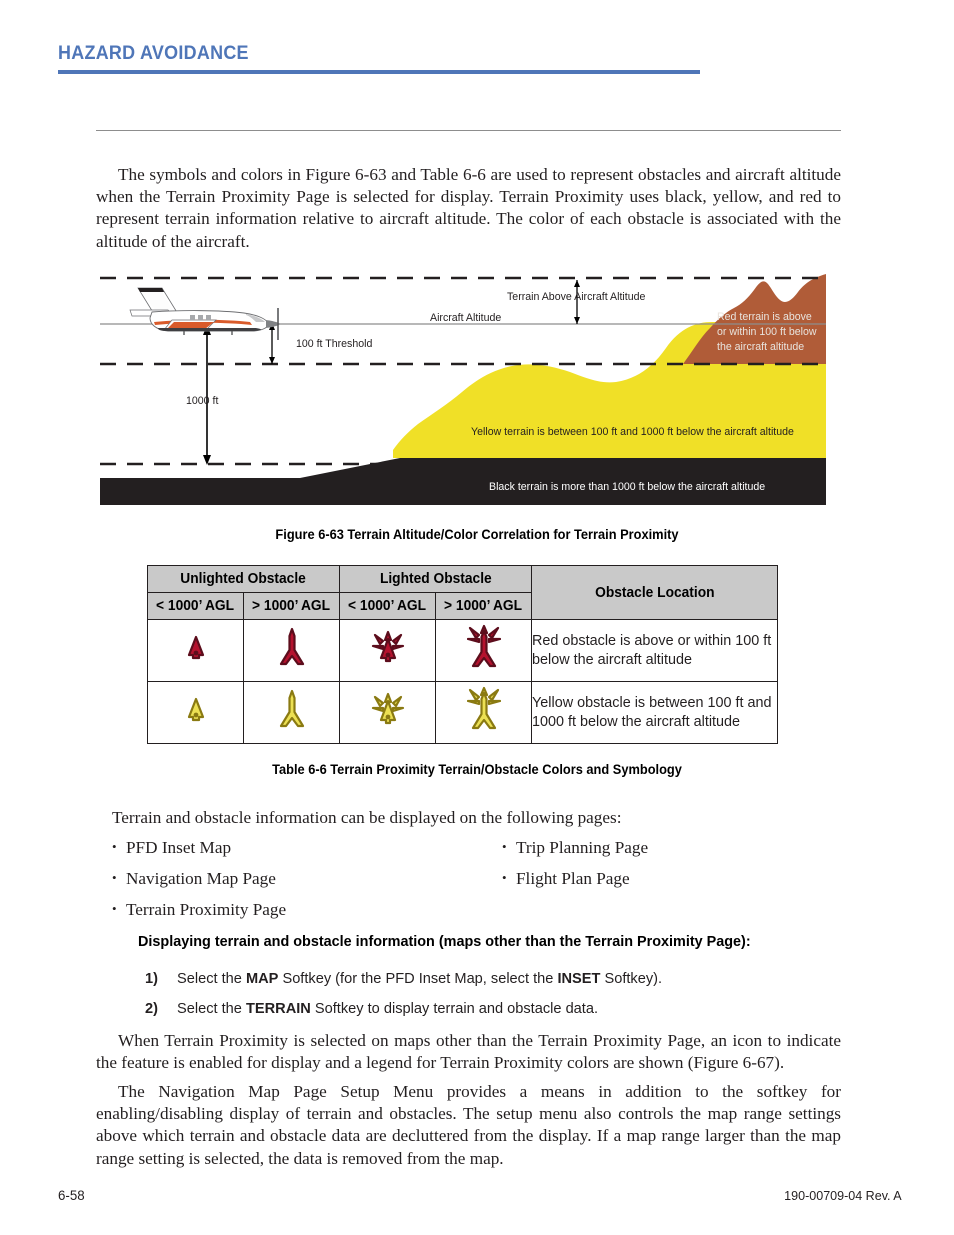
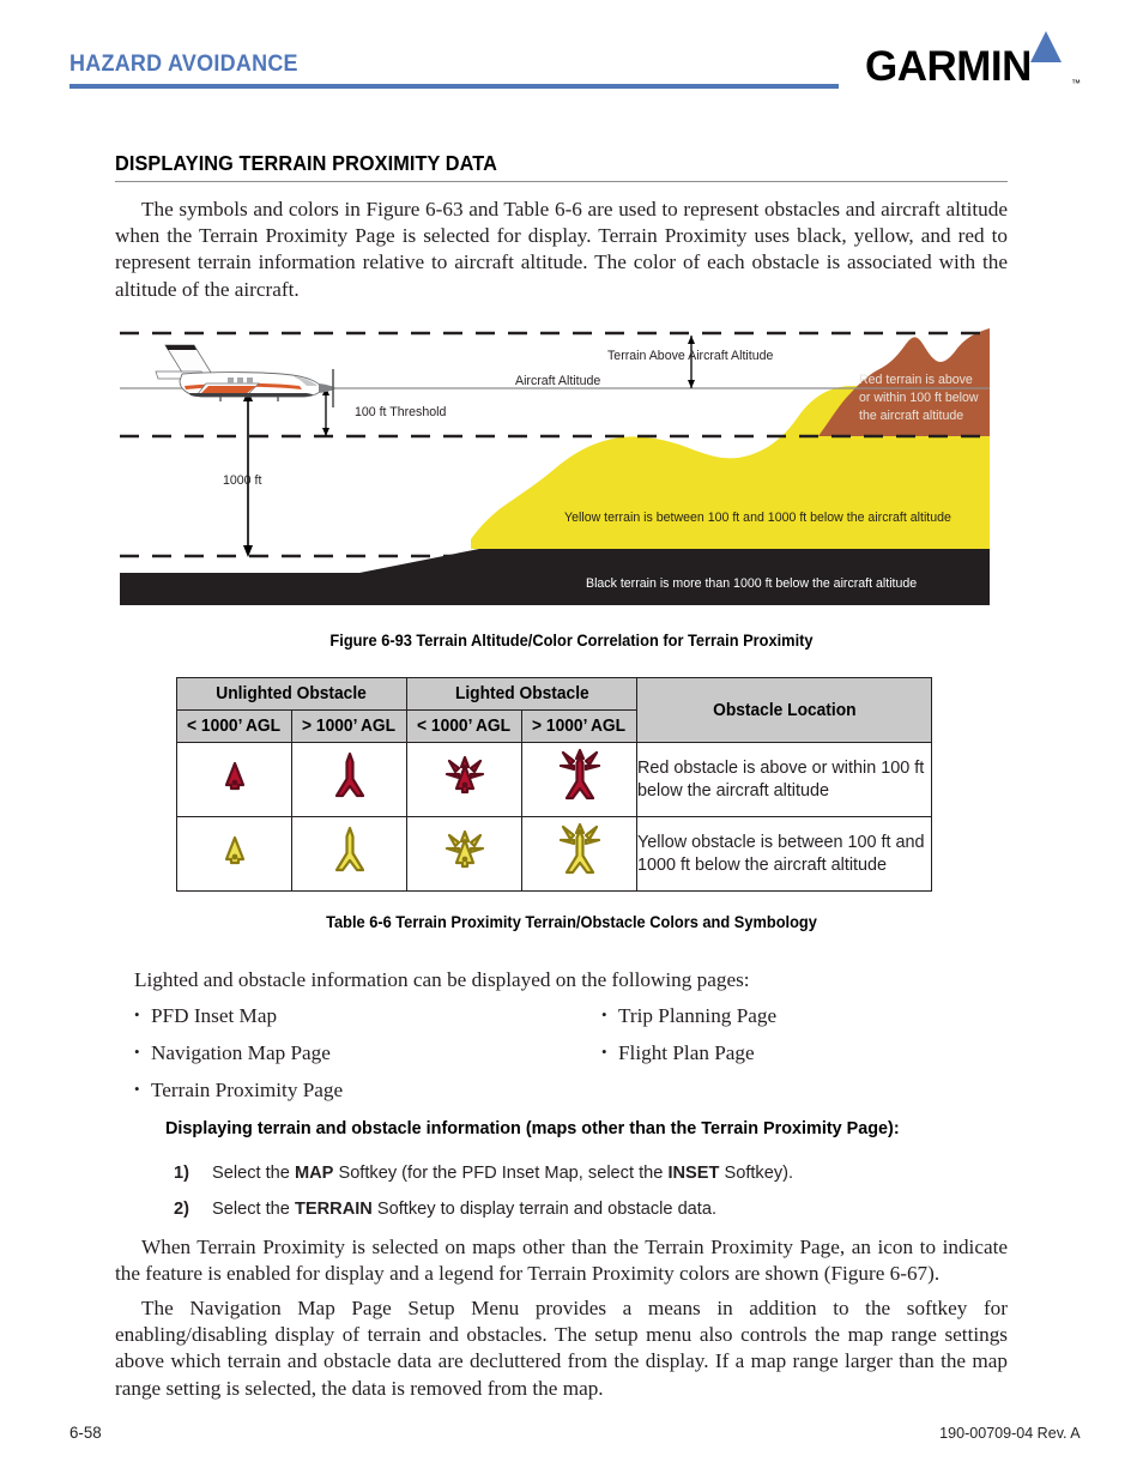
  HAZARD AVOIDANCE
+ GARMIN
+ ™
+ DISPLAYING TERRAIN PROXIMITY DATA
  The symbols and colors in Figure 6-63 and Table 6-6 are used to represent obstacles and aircraft altitude when the Terrain Proximity Page is selected for display. Terrain Proximity uses black, yellow, and red to represent terrain information relative to aircraft altitude. The color of each obstacle is associated with the altitude of the aircraft.
  Terrain Above Aircraft Altitude
  Aircraft Altitude
  100 ft Threshold
  1000 ft
  Red terrain is above
  or within 100 ft below
  the aircraft altitude
  Yellow terrain is between 100 ft and 1000 ft below the aircraft altitude
  Black terrain is more than 1000 ft below the aircraft altitude
- Figure 6-63 Terrain Altitude/Color Correlation for Terrain Proximity
+ Figure 6-93 Terrain Altitude/Color Correlation for Terrain Proximity
  Unlighted Obstacle	Lighted Obstacle	Obstacle Location
  < 1000’ AGL	> 1000’ AGL	< 1000’ AGL	> 1000’ AGL
  				Red obstacle is above or within 100 ft below the aircraft altitude
  				Yellow obstacle is between 100 ft and 1000 ft below the aircraft altitude
  Table 6-6 Terrain Proximity Terrain/Obstacle Colors and Symbology
- Terrain and obstacle information can be displayed on the following pages:
+ Lighted and obstacle information can be displayed on the following pages:
  PFD Inset Map
  Navigation Map Page
  Terrain Proximity Page
  Trip Planning Page
  Flight Plan Page
  Displaying terrain and obstacle information (maps other than the Terrain Proximity Page):
  1) Select the MAP Softkey (for the PFD Inset Map, select the INSET Softkey).
  2) Select the TERRAIN Softkey to display terrain and obstacle data.
  When Terrain Proximity is selected on maps other than the Terrain Proximity Page, an icon to indicate the feature is enabled for display and a legend for Terrain Proximity colors are shown (Figure 6-67).
  The Navigation Map Page Setup Menu provides a means in addition to the softkey for enabling/disabling display of terrain and obstacles. The setup menu also controls the map range settings above which terrain and obstacle data are decluttered from the display. If a map range larger than the map range setting is selected, the data is removed from the map.
  6-58
  190-00709-04 Rev. A
